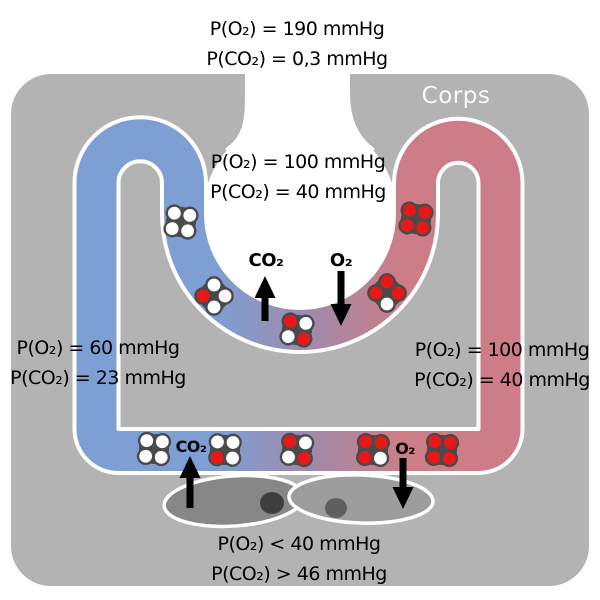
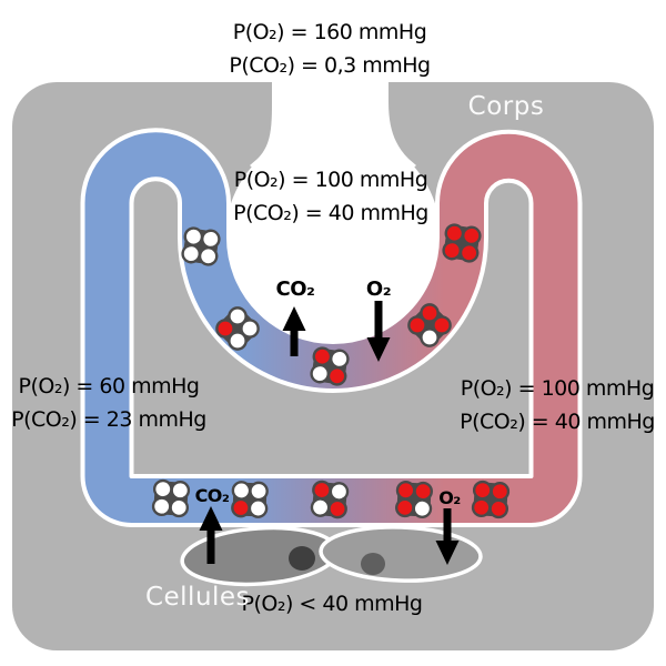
- P(O₂) = 190 mmHg
+ P(O₂) = 160 mmHg
  P(CO₂) = 0,3 mmHg
  P(O₂) = 100 mmHg
  P(CO₂) = 40 mmHg
  P(O₂) = 60 mmHg
  P(CO₂) = 23 mmHg
  P(O₂) = 100 mmHg
  P(CO₂) = 40 mmHg
  P(O₂) < 40 mmHg
- P(CO₂) > 46 mmHg
  Corps
+ Cellules
  CO₂
  O₂
  CO₂
  O₂
